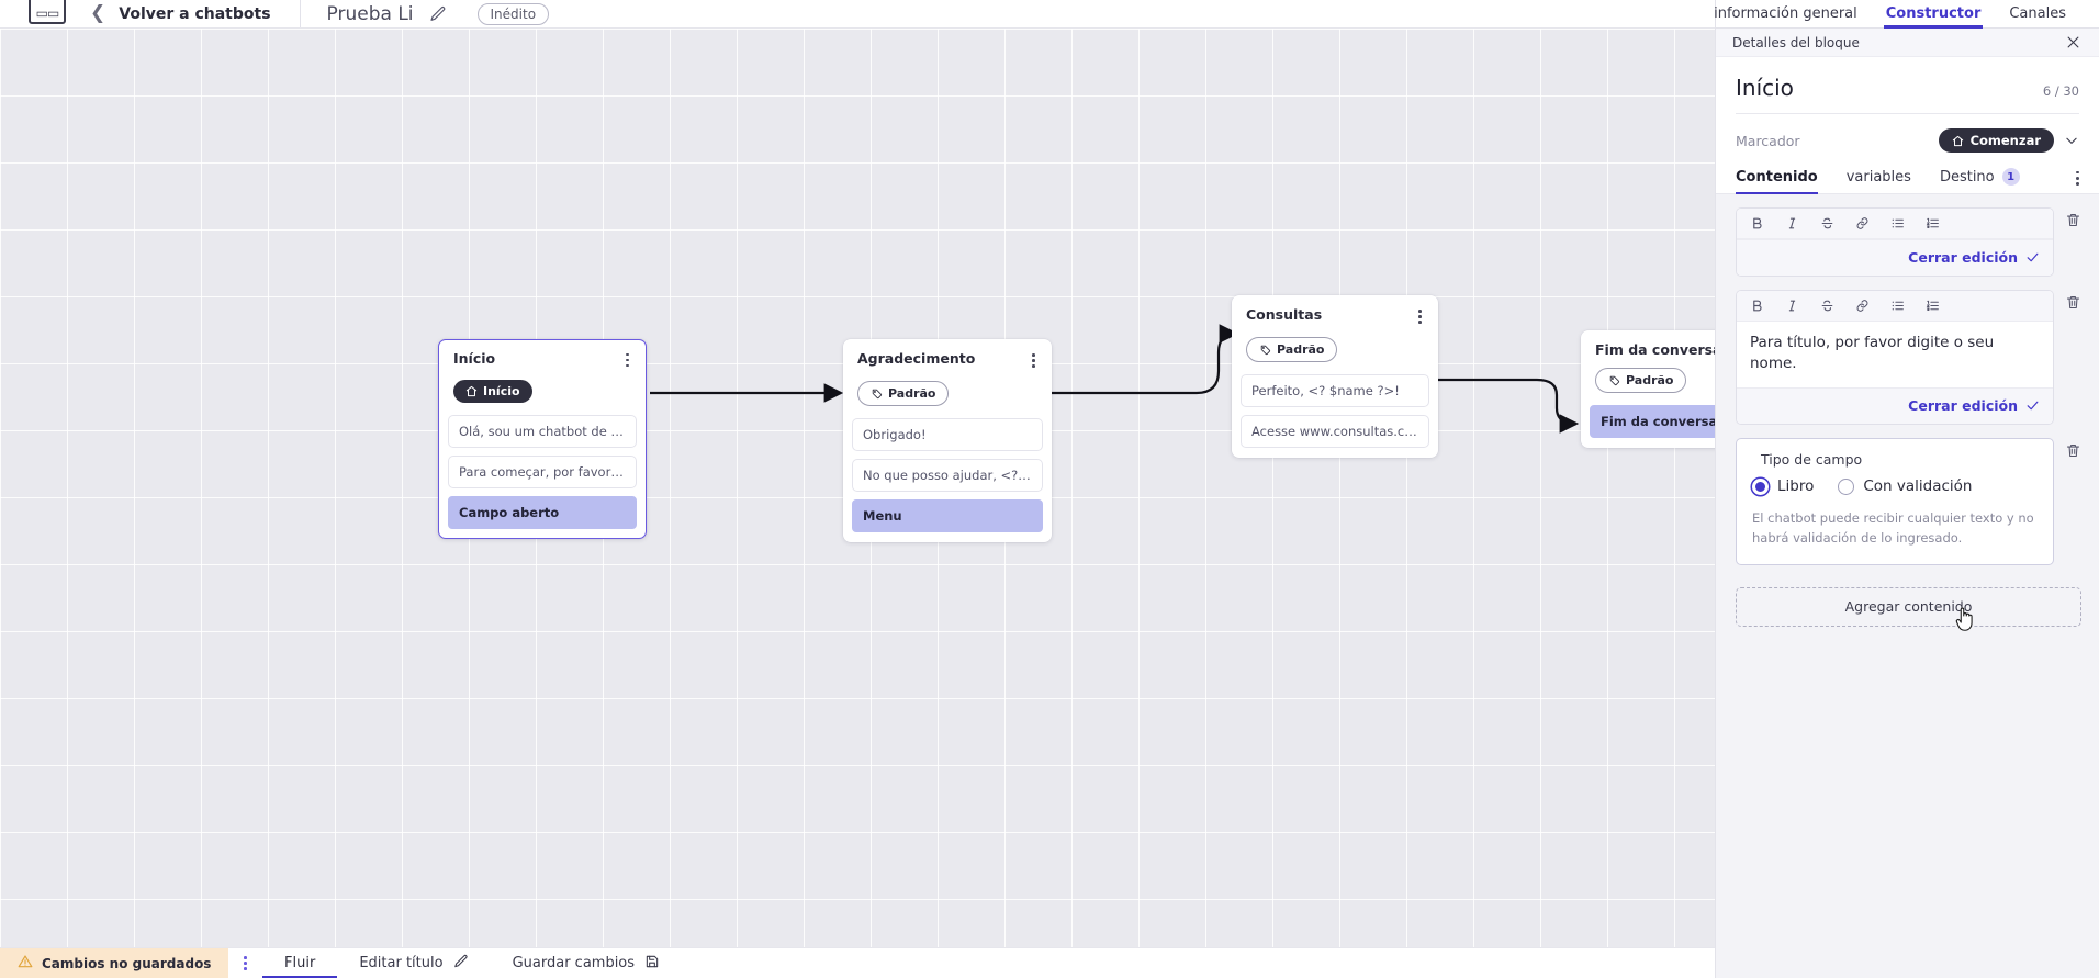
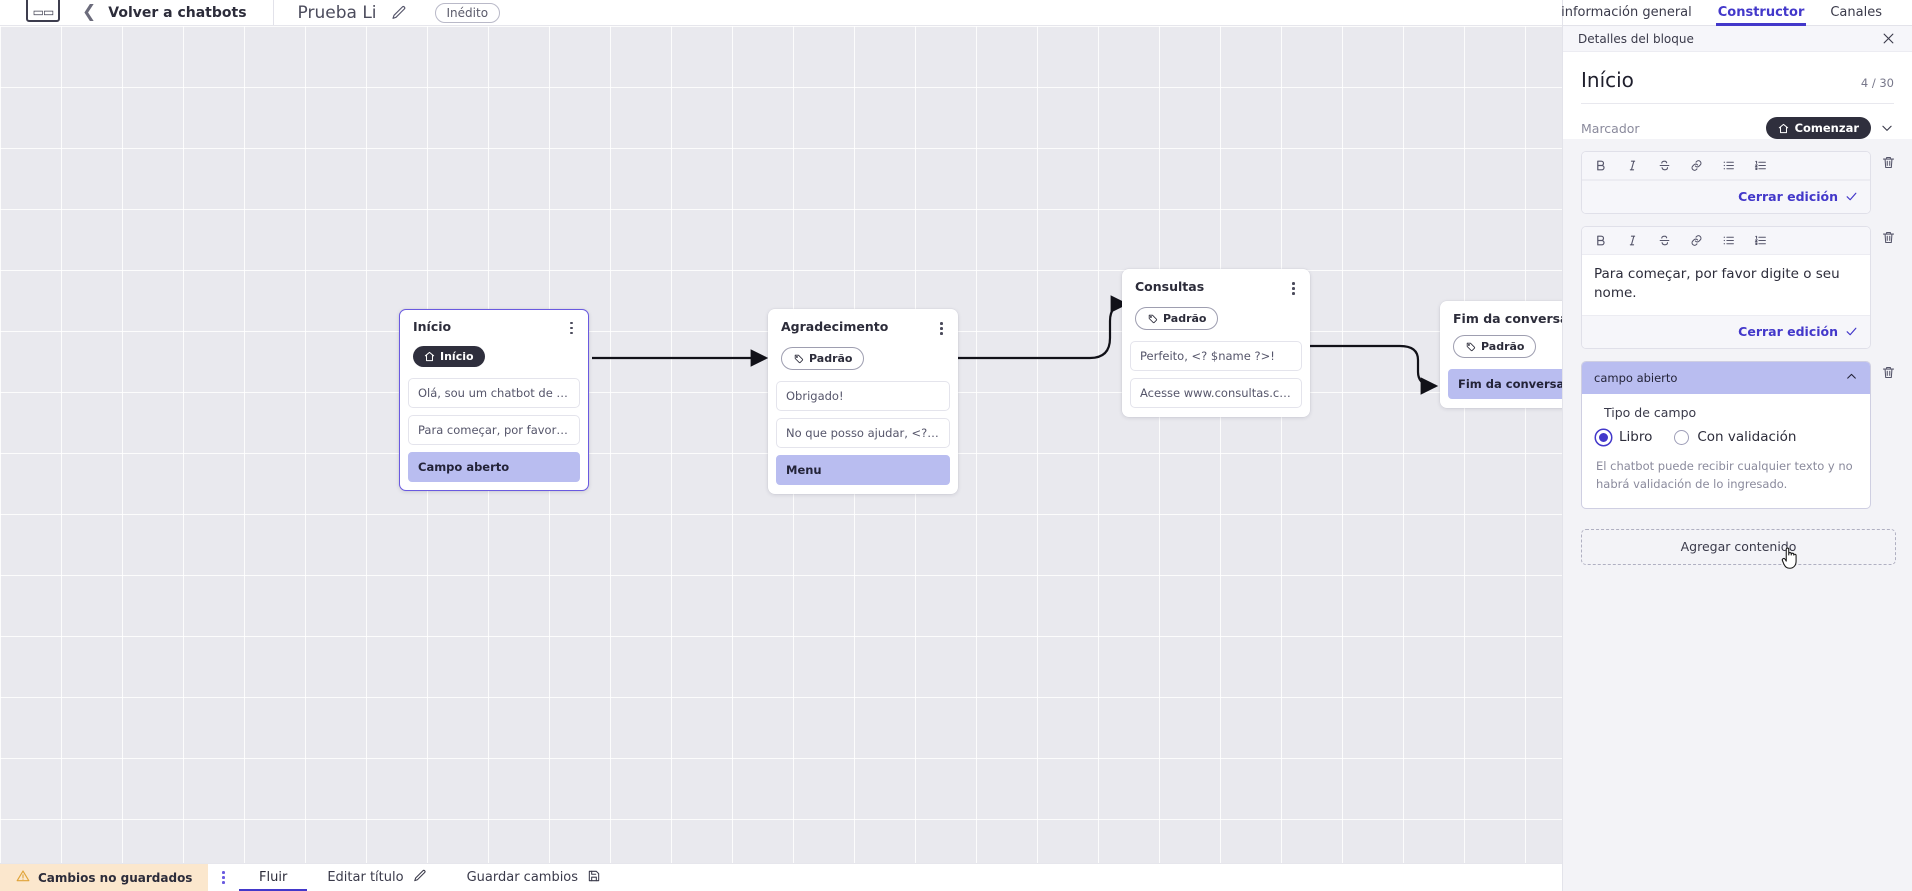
  ▭▭
  ❮
  Volver a chatbots
  Prueba Li
  Inédito
  Início
  Início
  Olá, sou um chatbot de test
  Para começar, por favor digi
  Campo aberto
  Agradecimento
  Padrão
  Obrigado!
  No que posso ajudar, <? $na
  Menu
  Consultas
  Padrão
  Perfeito, <? $name ?>!
  Acesse www.consultas.com
  Fim da convers
  Padrão
  Fim da conversa
  Cambios no guardados
  Fluir
  Editar título
  Guardar cambios
  información general
  Constructor
  Canales
  Detalles del bloque
  Início
- 6 / 30
+ 4 / 30
  Marcador
  Comenzar
- Contenido
- variables
- Destino
- 1
  Cerrar edición
- Para título, por favor digite o seu nome.
+ Para começar, por favor digite o seu nome.
  Cerrar edición
+ campo abierto
  Tipo de campo
  Libro
  Con validación
  El chatbot puede recibir cualquier texto y no habrá validación de lo ingresado.
  Agregar contenido
